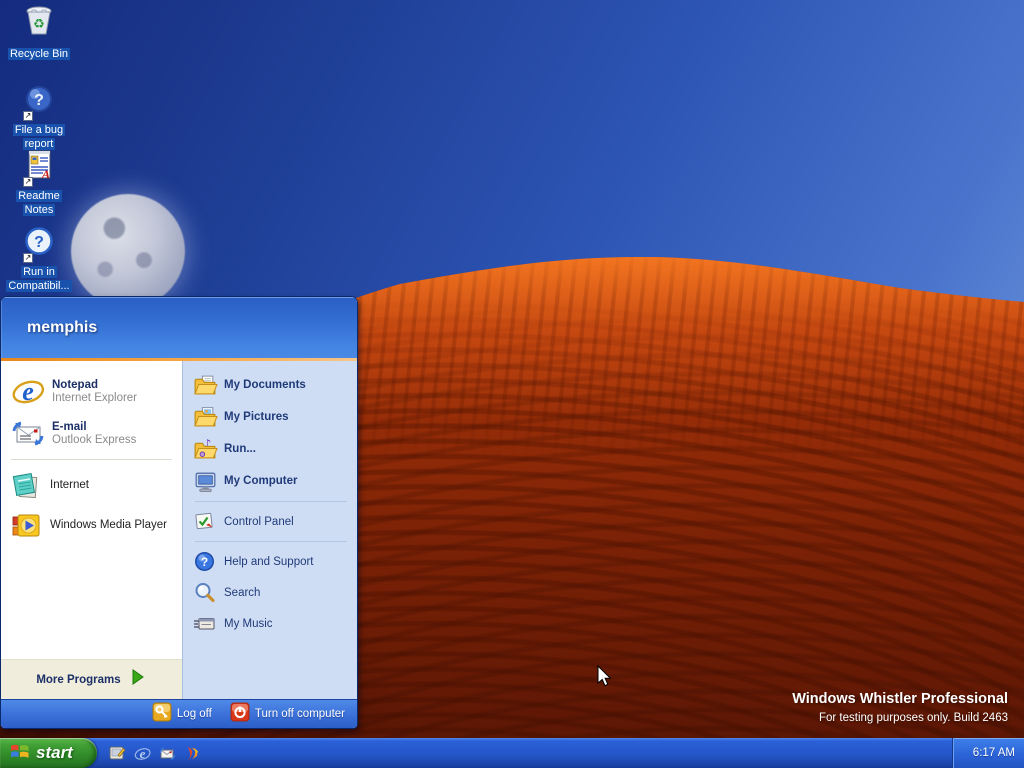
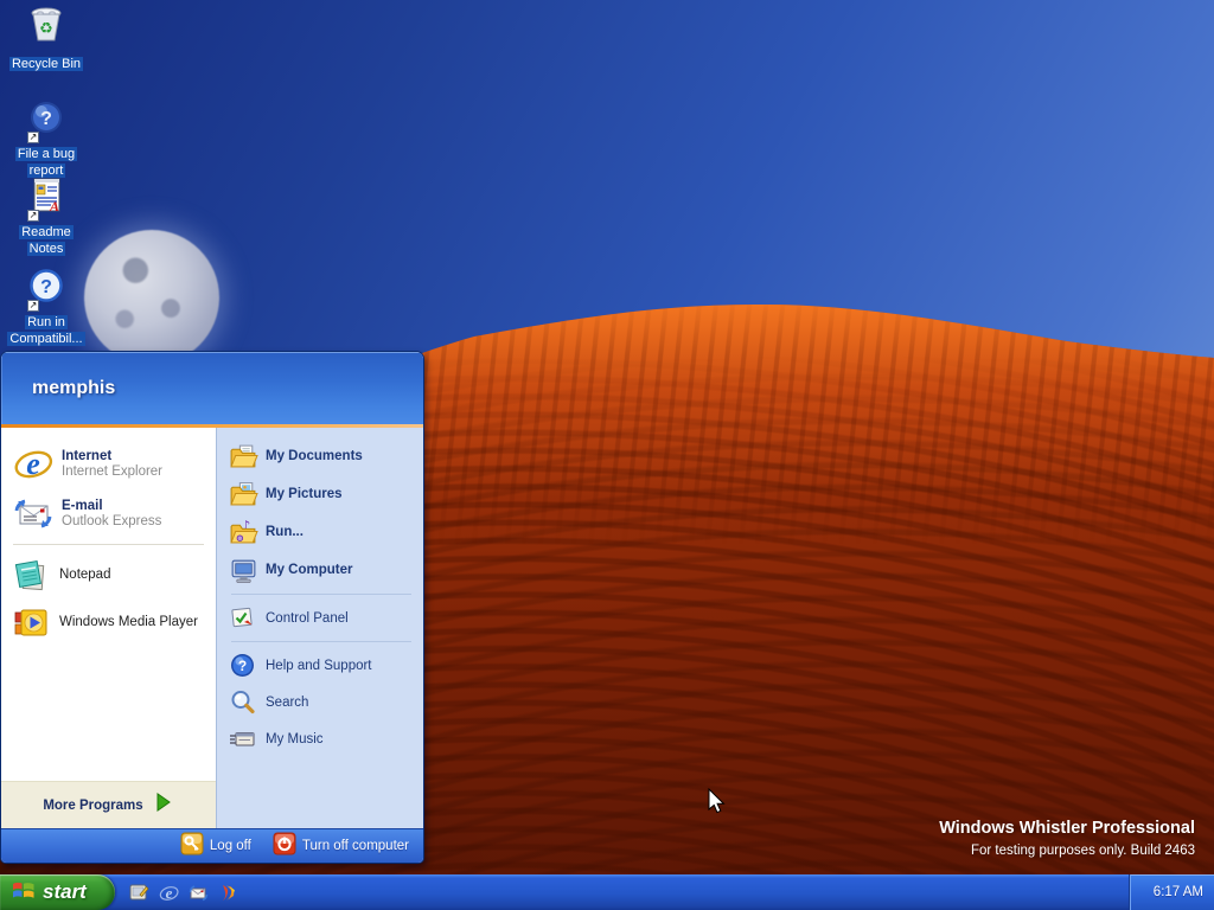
  Windows Whistler Professional
  For testing purposes only. Build 2463
  ♻
  Recycle Bin
  ?
  ↗
  File a bug report
  A
  ↗
  Readme Notes
  ?
  ↗
  Run in Compatibil...
  memphis
  e
- Notepad
+ Internet
  Internet Explorer
  E-mail
  Outlook Express
- Internet
+ Notepad
  Windows Media Player
  More Programs
  My Documents
  My Pictures
  ♪
  Run...
  My Computer
  Control Panel
  ?
  Help and Support
  Search
  My Music
  Log off
  Turn off computer
  start
  e
  6:17 AM
